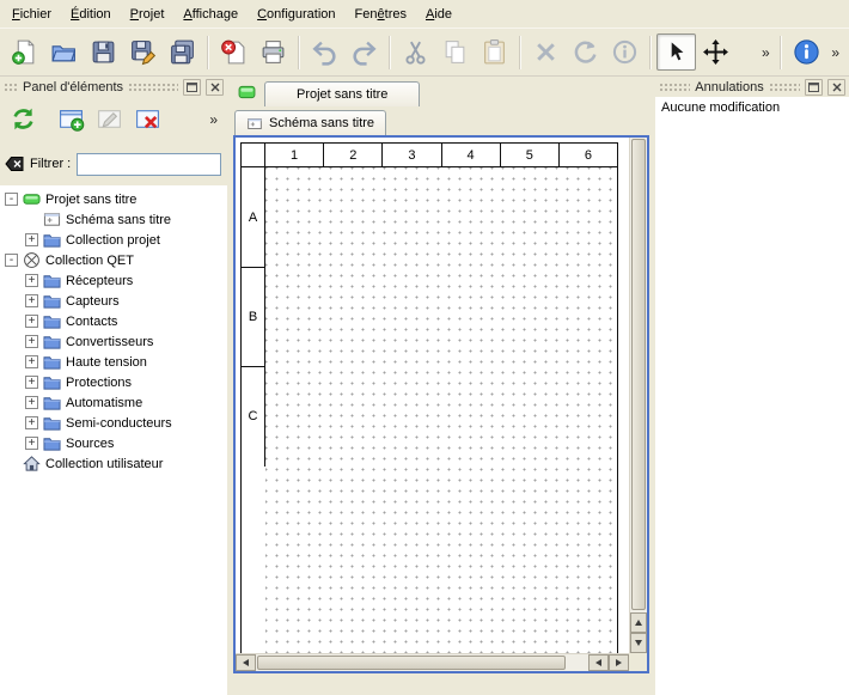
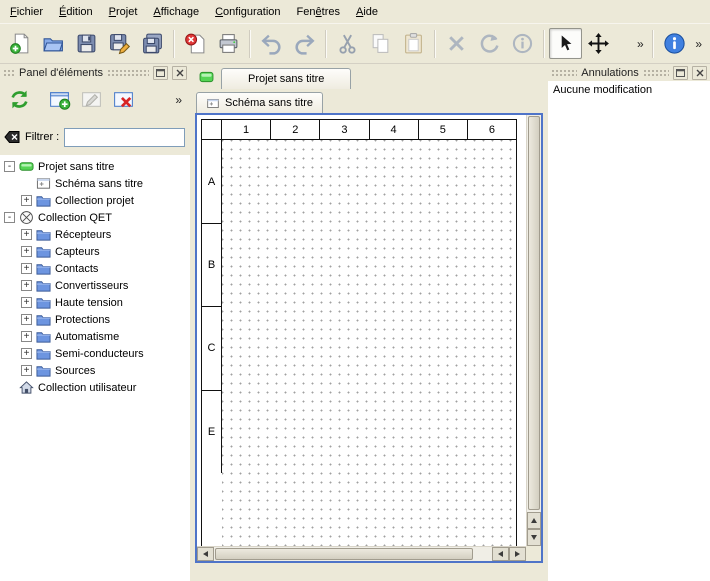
  Fichier
  Édition
  Projet
  Affichage
  Configuration
  Fenêtres
  Aide
  »
  »
  Panel d'éléments
  »
  Filtrer :
  -
  Projet sans titre
  Schéma sans titre
  +
  Collection projet
  -
  Collection QET
  +
  Récepteurs
  +
  Capteurs
  +
  Contacts
  +
  Convertisseurs
  +
  Haute tension
  +
  Protections
  +
  Automatisme
  +
  Semi-conducteurs
  +
  Sources
  Collection utilisateur
  Projet sans titre
  Schéma sans titre
  1
  2
  3
  4
  5
  6
  A
  B
  C
+ E
  Annulations
  Aucune modification
